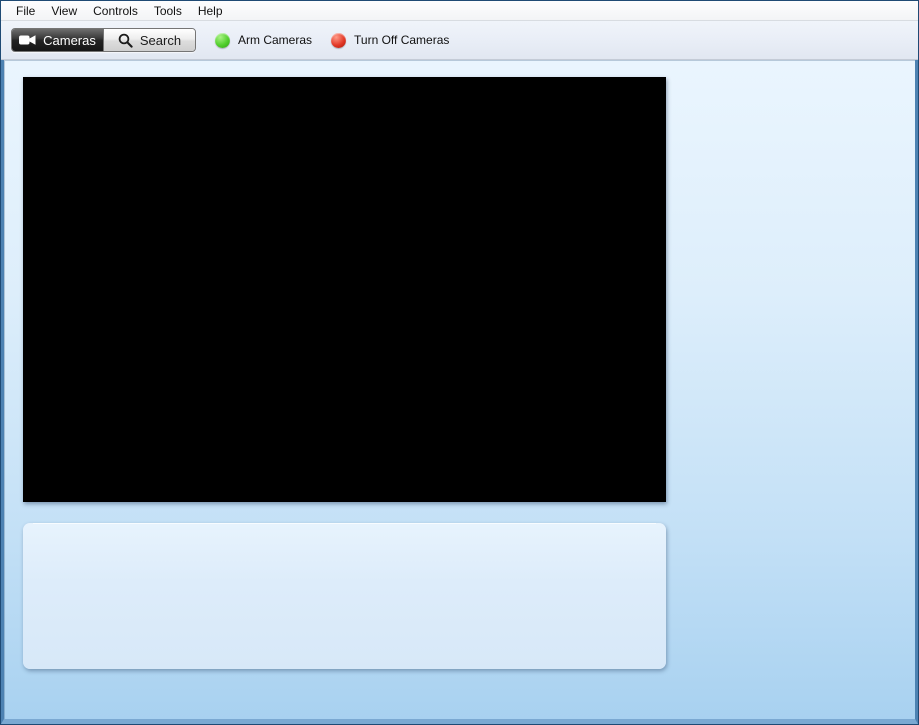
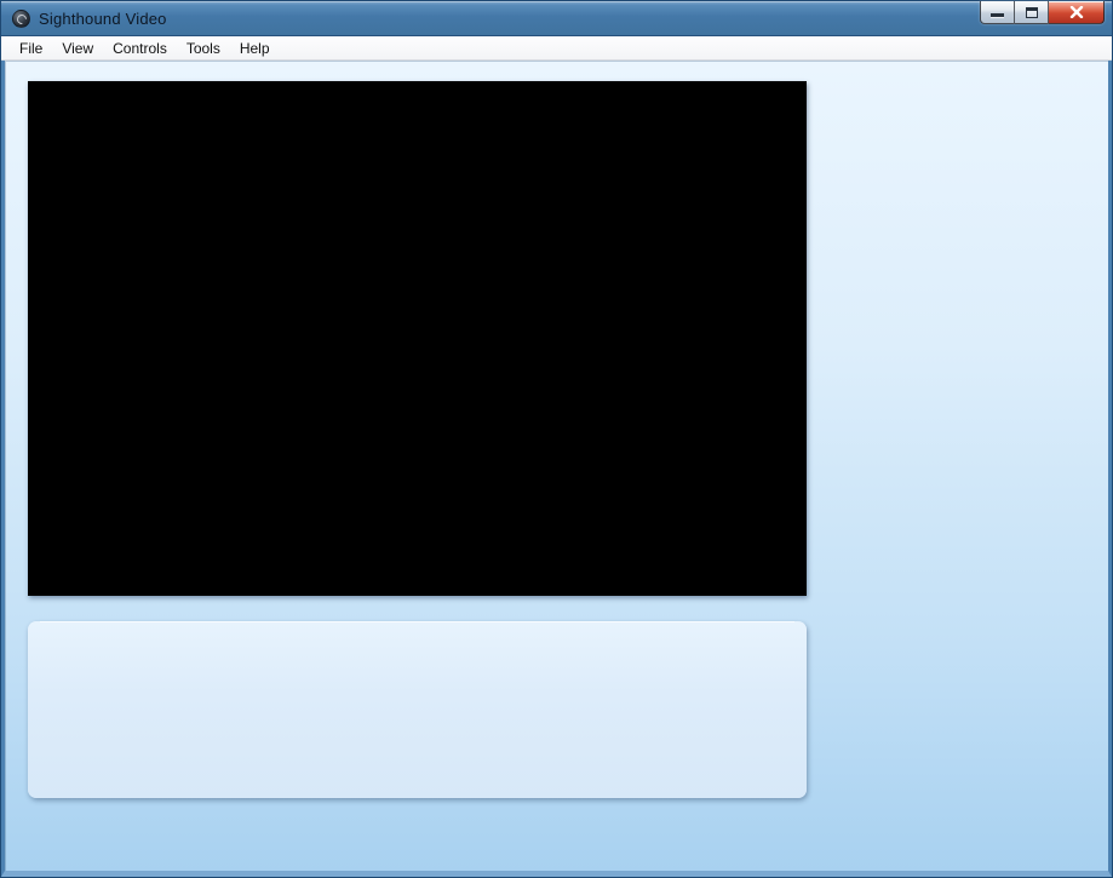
+ Sighthound Video
  File
  View
  Controls
  Tools
  Help
- Cameras
- Search
- Arm Cameras
- Turn Off Cameras
